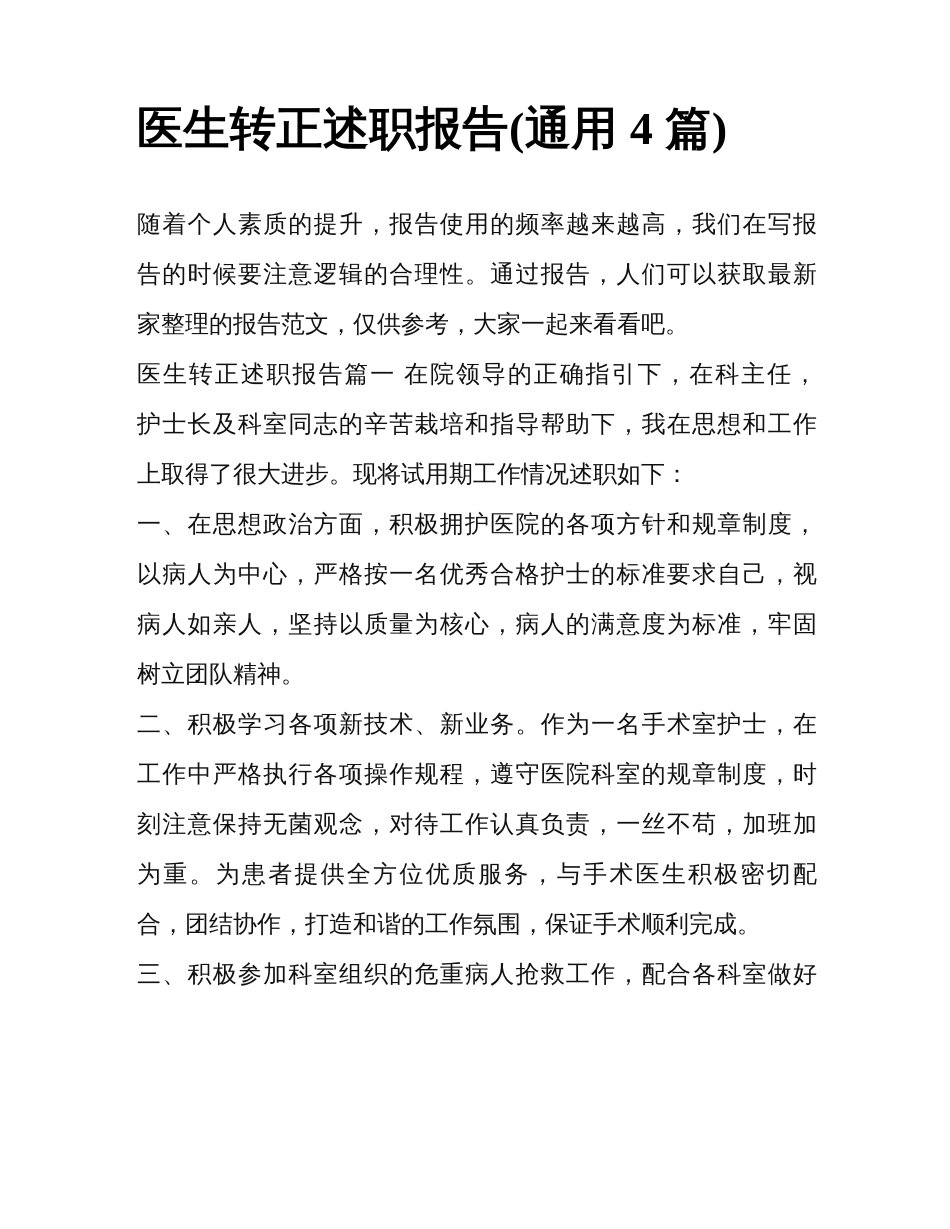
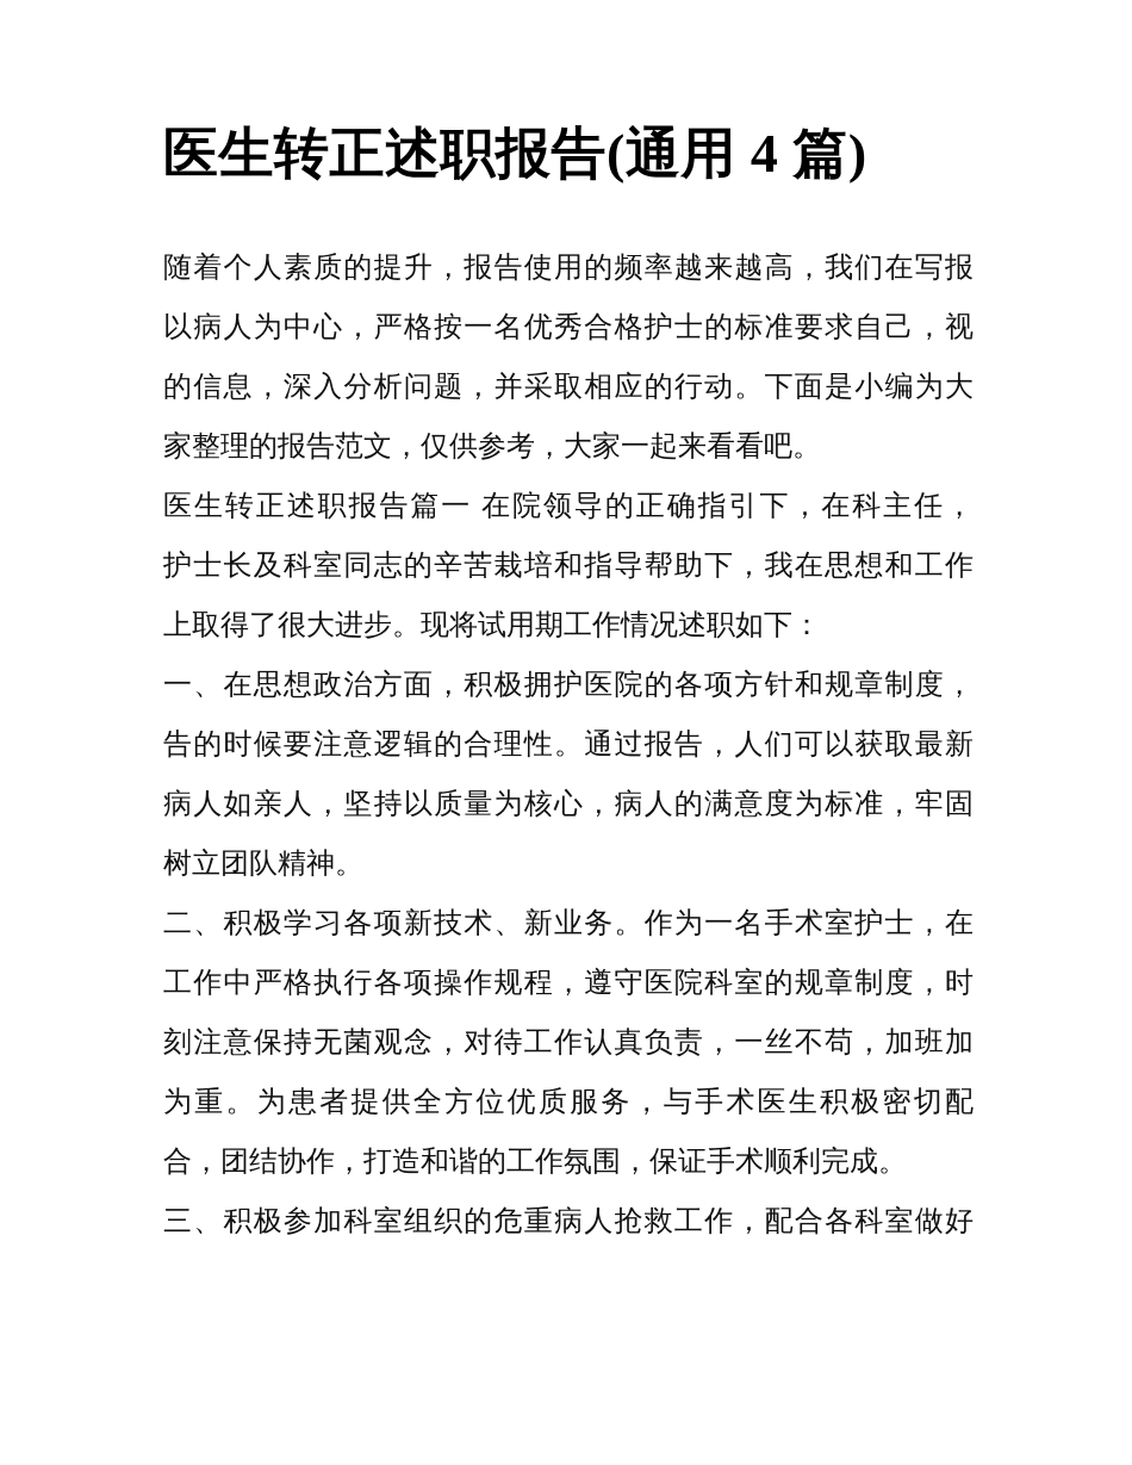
  医生转正述职报告(通用 4 篇)
  随着个人素质的提升，报告使用的频率越来越高，我们在写报
- 告的时候要注意逻辑的合理性。通过报告，人们可以获取最新
+ 以病人为中心，严格按一名优秀合格护士的标准要求自己，视
+ 的信息，深入分析问题，并采取相应的行动。下面是小编为大
  家整理的报告范文，仅供参考，大家一起来看看吧。
  医生转正述职报告篇一 在院领导的正确指引下，在科主任，
  护士长及科室同志的辛苦栽培和指导帮助下，我在思想和工作
  上取得了很大进步。现将试用期工作情况述职如下：
  一、在思想政治方面，积极拥护医院的各项方针和规章制度，
- 以病人为中心，严格按一名优秀合格护士的标准要求自己，视
+ 告的时候要注意逻辑的合理性。通过报告，人们可以获取最新
  病人如亲人，坚持以质量为核心，病人的满意度为标准，牢固
  树立团队精神。
  二、积极学习各项新技术、新业务。作为一名手术室护士，在
  工作中严格执行各项操作规程，遵守医院科室的规章制度，时
  刻注意保持无菌观念，对待工作认真负责，一丝不苟，加班加
  为重。为患者提供全方位优质服务，与手术医生积极密切配
  合，团结协作，打造和谐的工作氛围，保证手术顺利完成。
  三、积极参加科室组织的危重病人抢救工作，配合各科室做好
